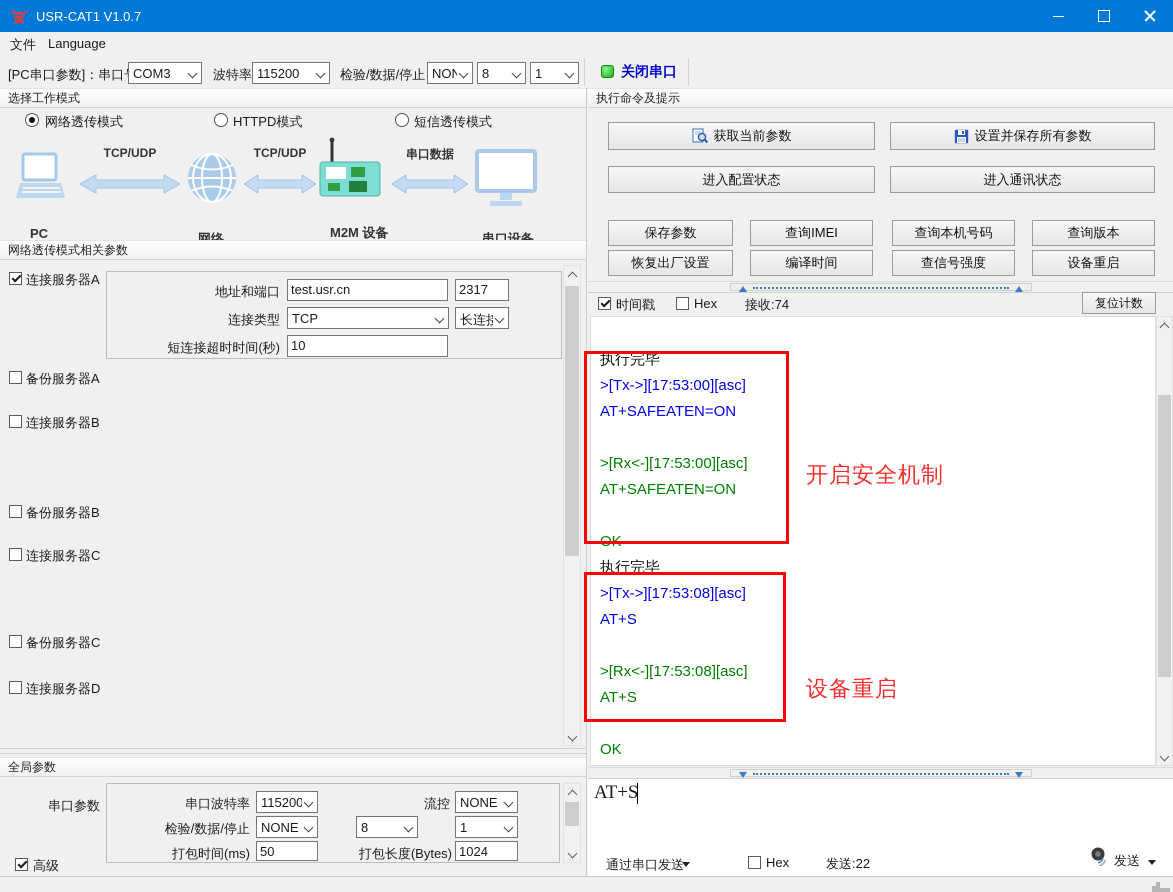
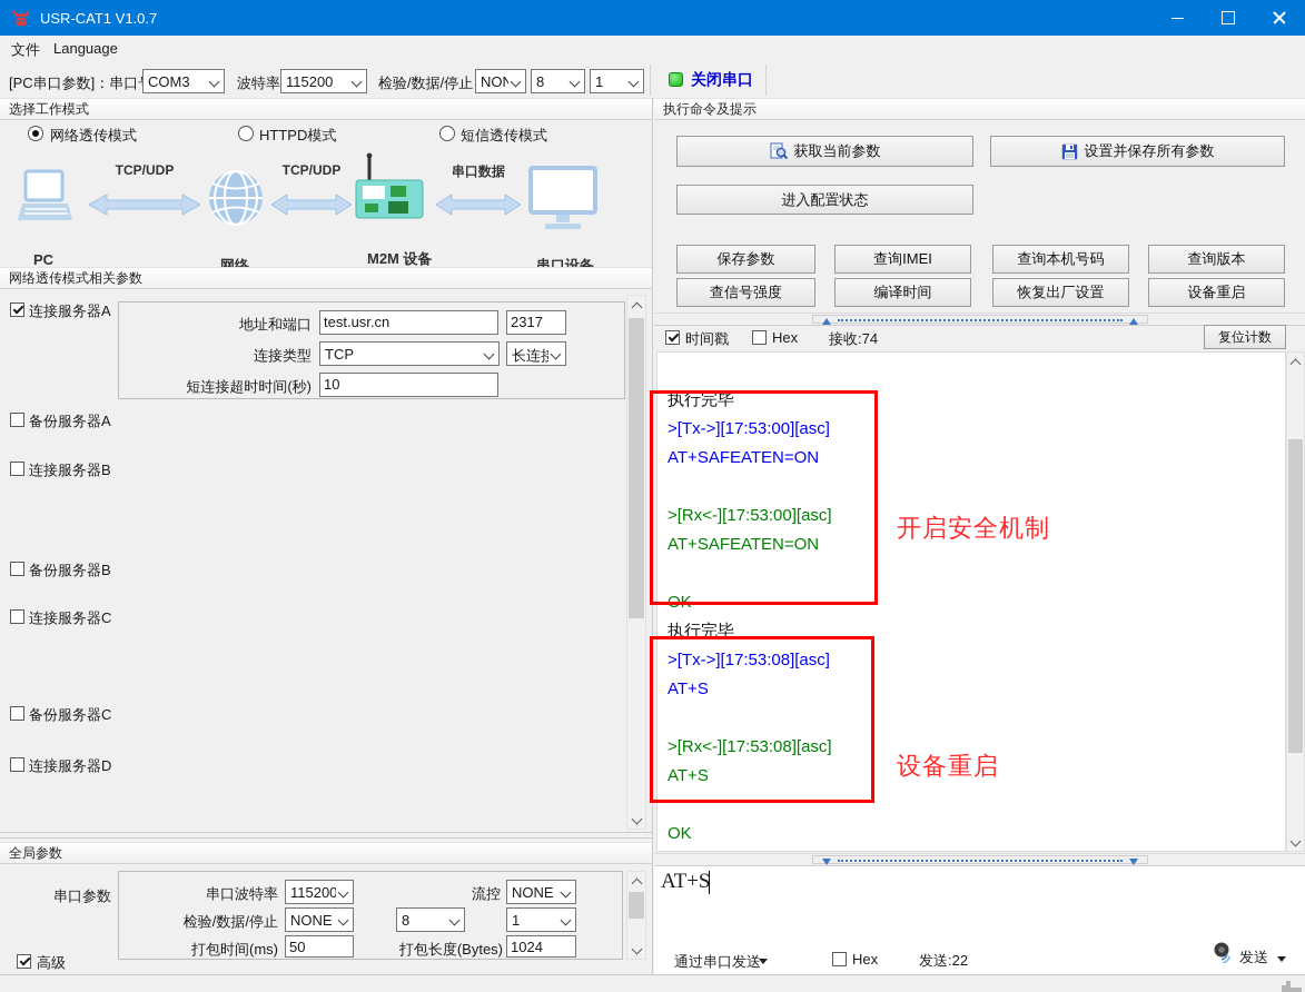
  USR-CAT1 V1.0.7
  文件
  Language
  [PC串口参数]：串口
  COM3
  波特率
  115200
  检验/数据/停止
  NON
  8
  1
  关闭串口
  选择工作模式
  网络透传模式
  HTTPD模式
  短信透传模式
  PC
  TCP/UDP
  网络
  TCP/UDP
  M2M 设备
  串口数据
  串口设备
  网络透传模式相关参数
  连接服务器A
  地址和端口
  test.usr.cn
  2317
  连接类型
  TCP
  长连接
  短连接超时时间(秒)
  10
  备份服务器A
  连接服务器B
  备份服务器B
  连接服务器C
  备份服务器C
  连接服务器D
  全局参数
  串口参数
  串口波特率
  115200
  流控
  NONE
  检验/数据/停止
  NONE
  8
  1
  打包时间(ms)
  50
  打包长度(Bytes)
  1024
  高级
  执行命令及提示
  获取当前参数
  设置并保存所有参数
  进入配置状态
- 进入通讯状态
  保存参数
  查询IMEI
  查询本机号码
  查询版本
- 恢复出厂设置
+ 查信号强度
  编译时间
- 查信号强度
+ 恢复出厂设置
  设备重启
  时间戳
  Hex
  接收:74
  复位计数
  执行完毕
  >[Tx->][17:53:00][asc]
  AT+SAFEATEN=ON
  >[Rx<-][17:53:00][asc]
  AT+SAFEATEN=ON
  OK
  执行完毕
  >[Tx->][17:53:08][asc]
  AT+S
  >[Rx<-][17:53:08][asc]
  AT+S
  OK
  开启安全机制
  设备重启
  AT+S
  通过串口发送
  Hex
  发送:22
  发送
